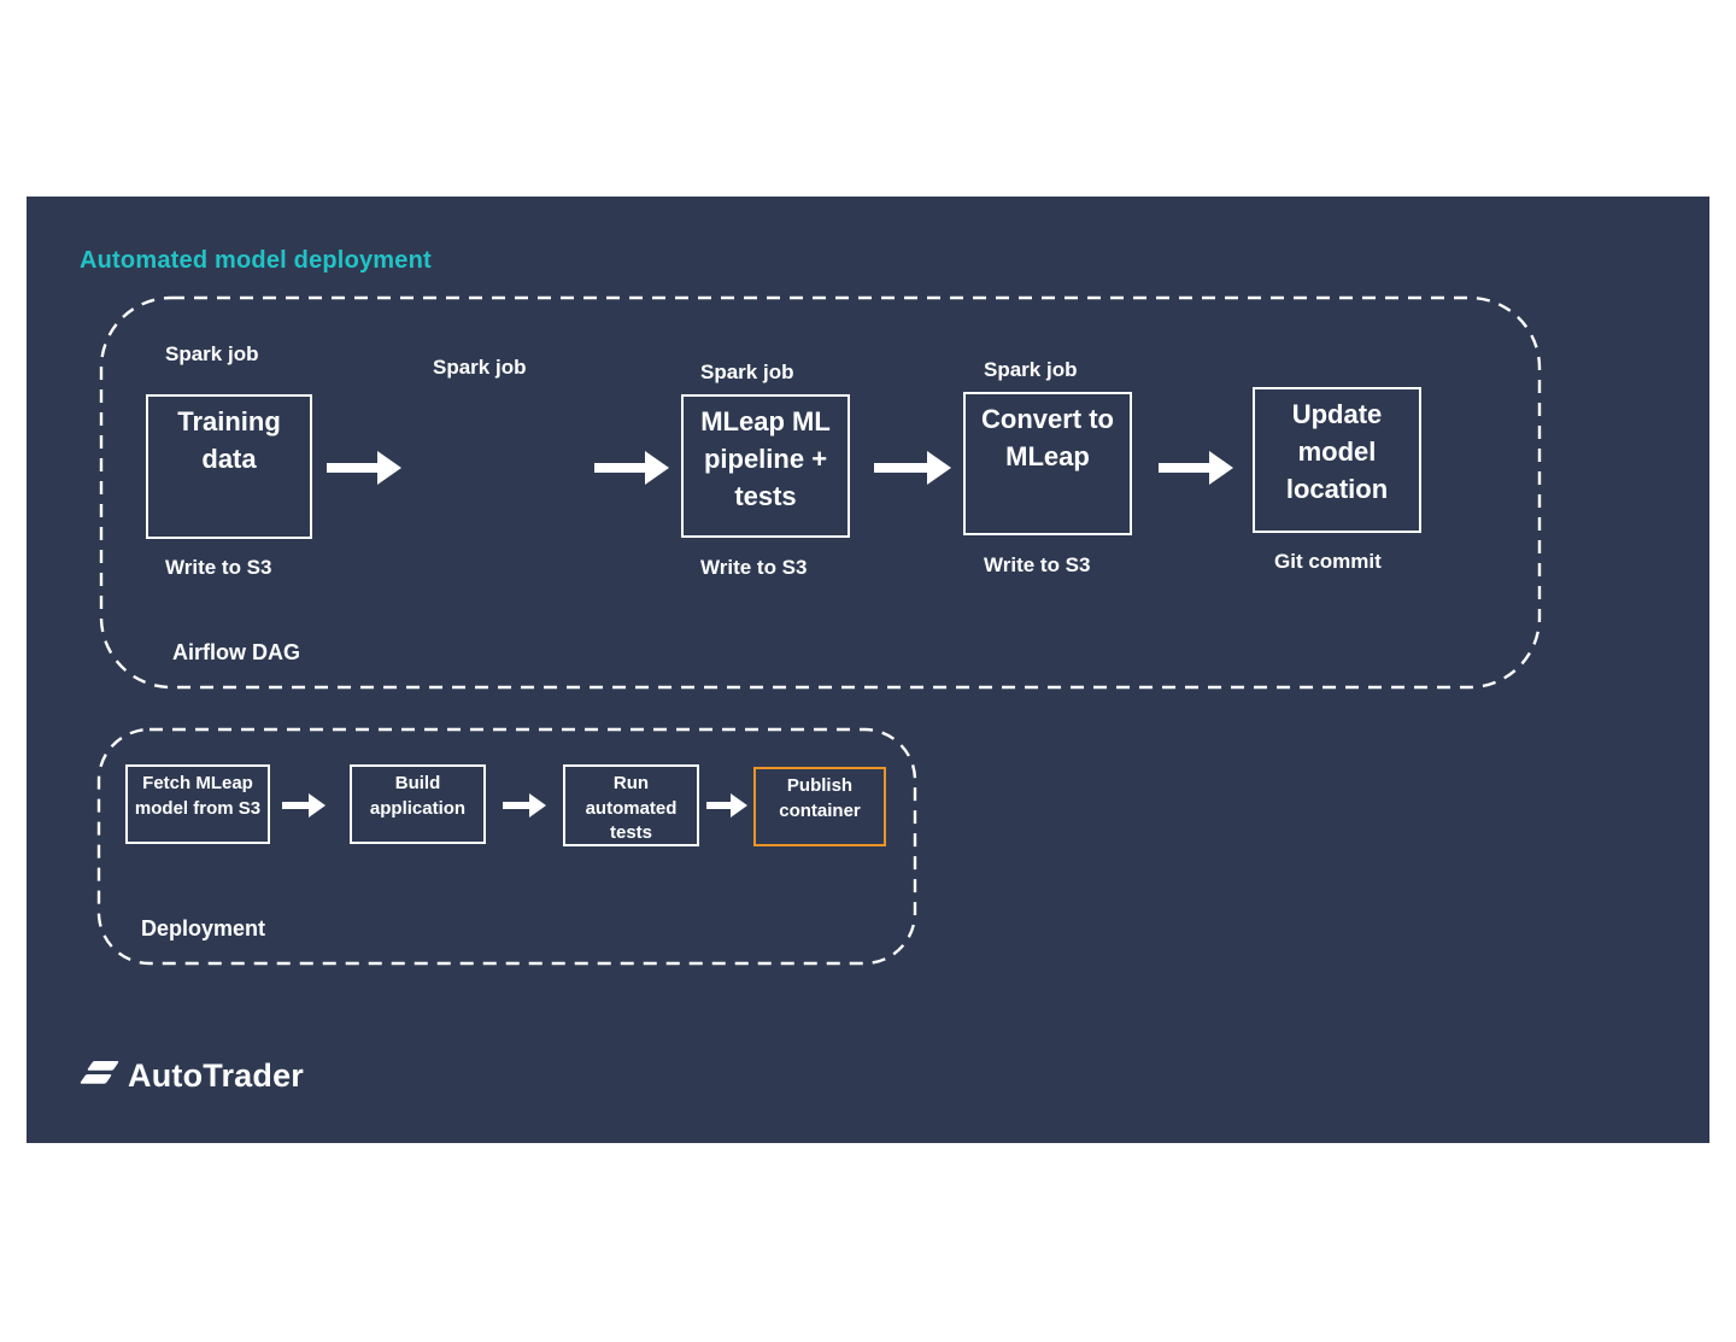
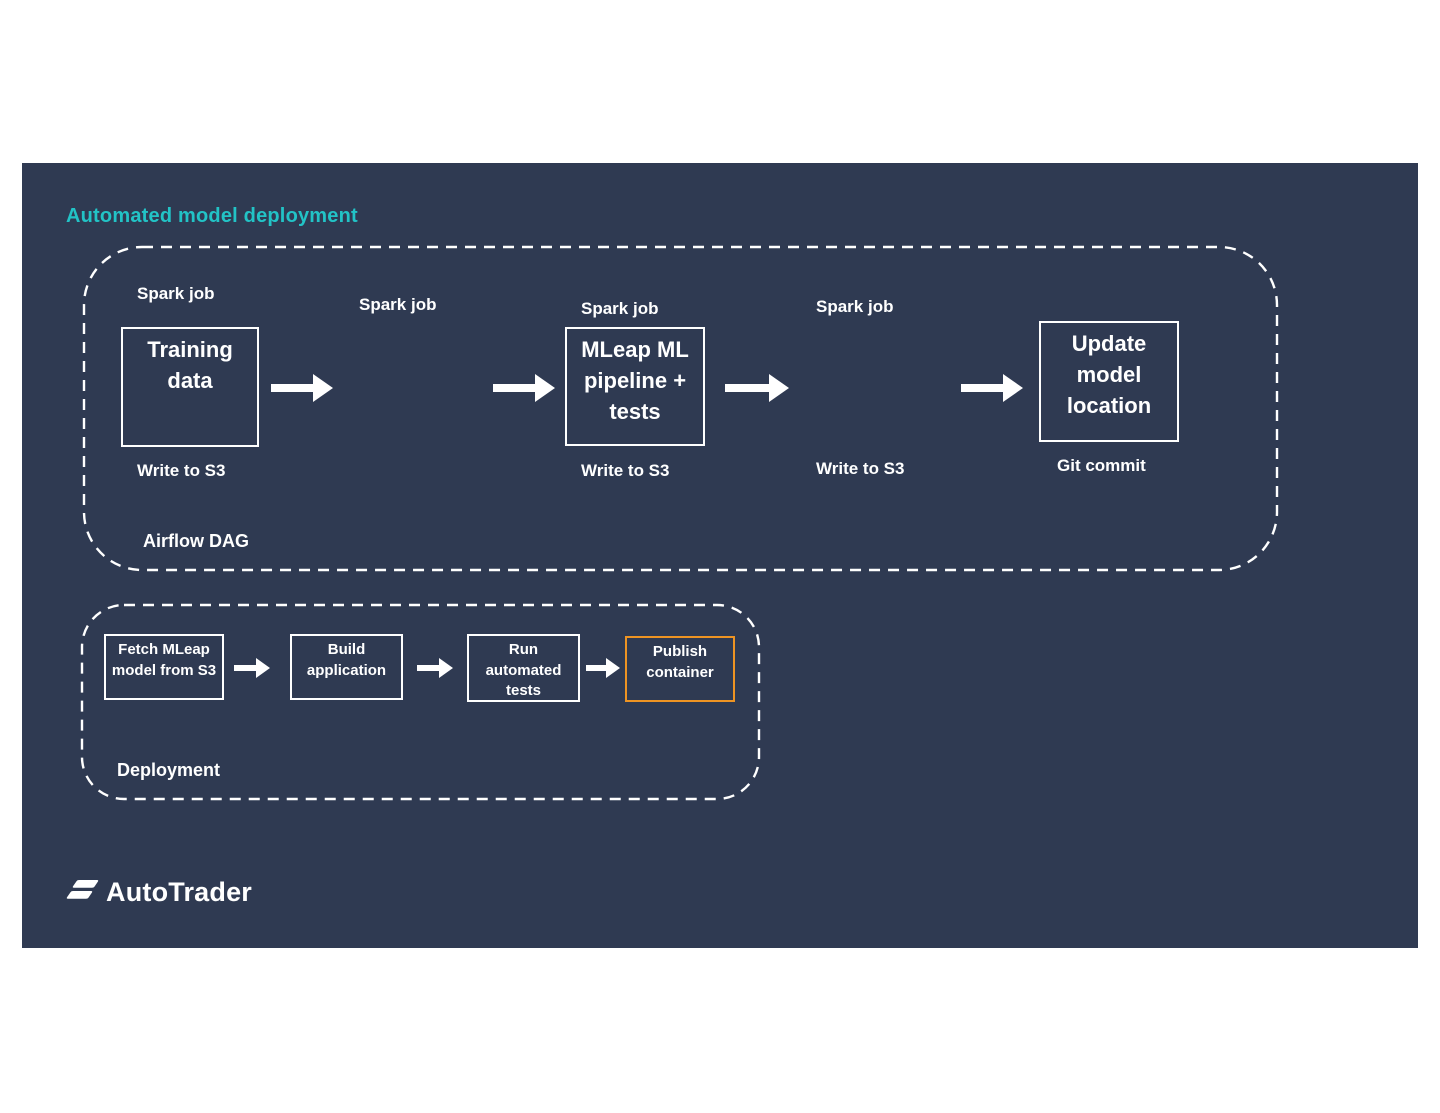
  Automated model deployment
  Spark job
  Spark job
  Spark job
  Spark job
  Training data
  MLeap ML pipeline + tests
- Convert to MLeap
  Update model location
  Write to S3
  Write to S3
  Write to S3
  Git commit
  Airflow DAG
  Fetch MLeap model from S3
  Build application
  Run automated tests
  Publish container
  Deployment
  AutoTrader
